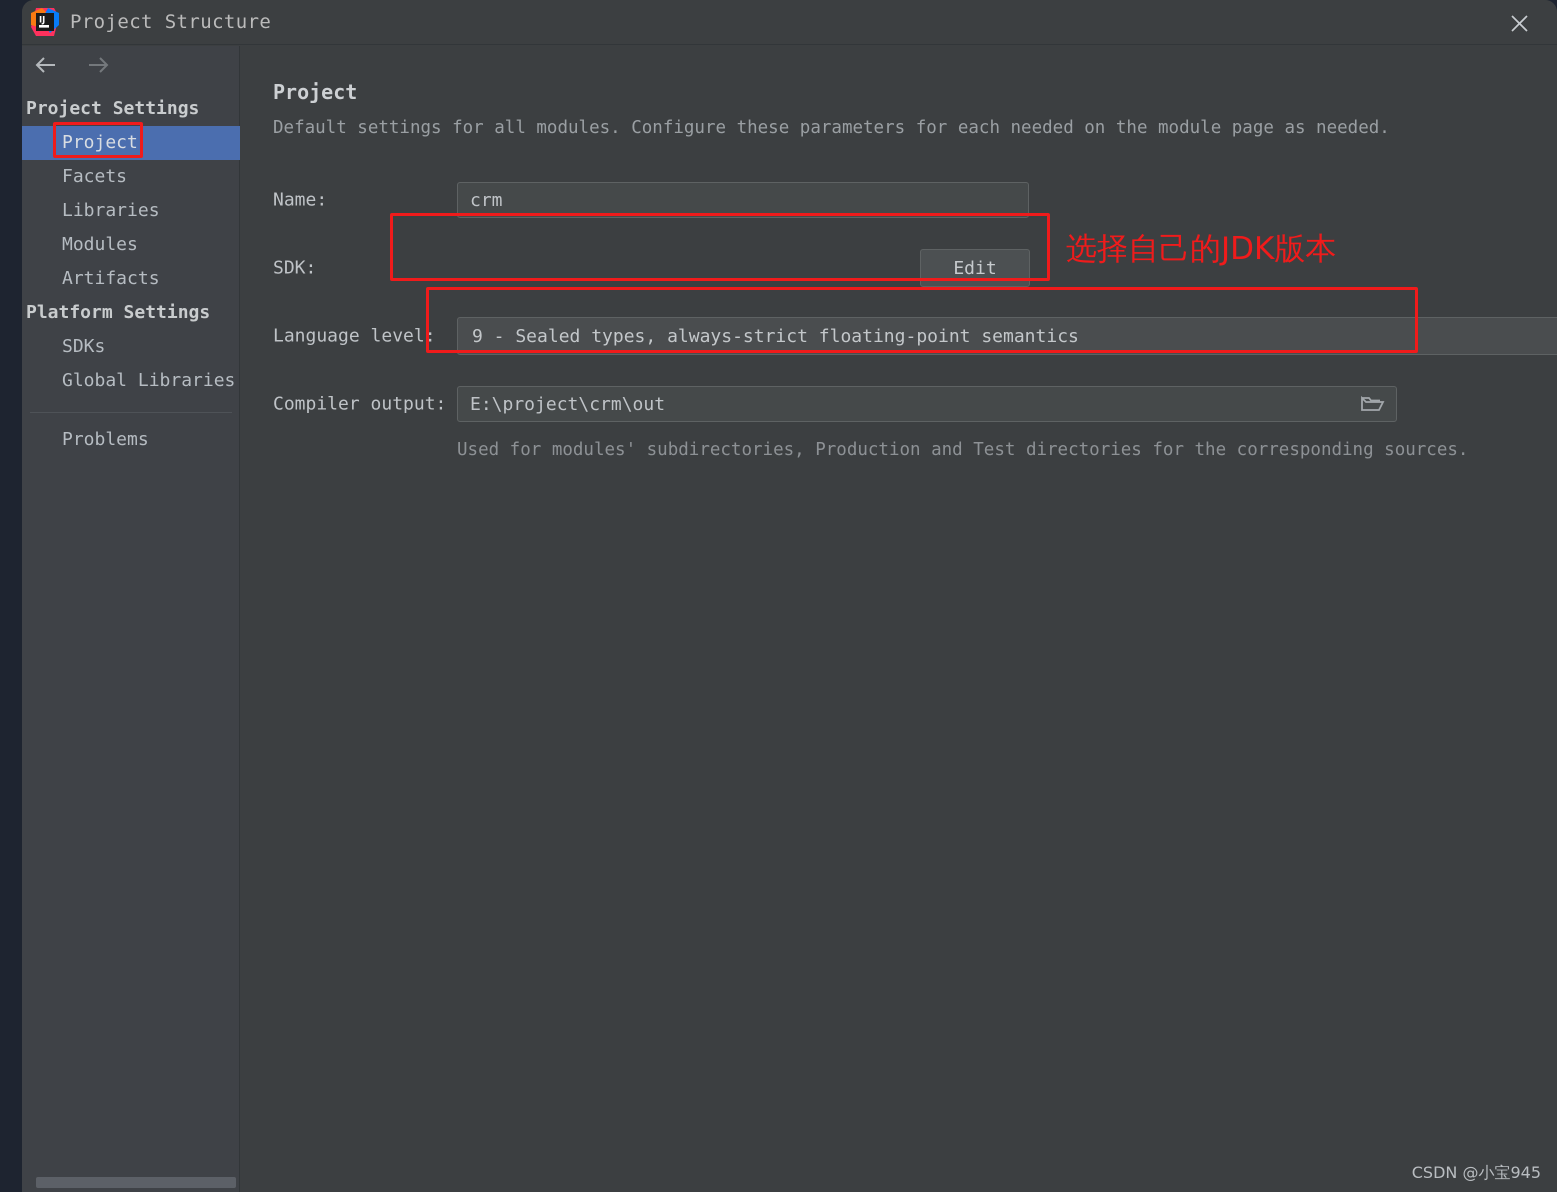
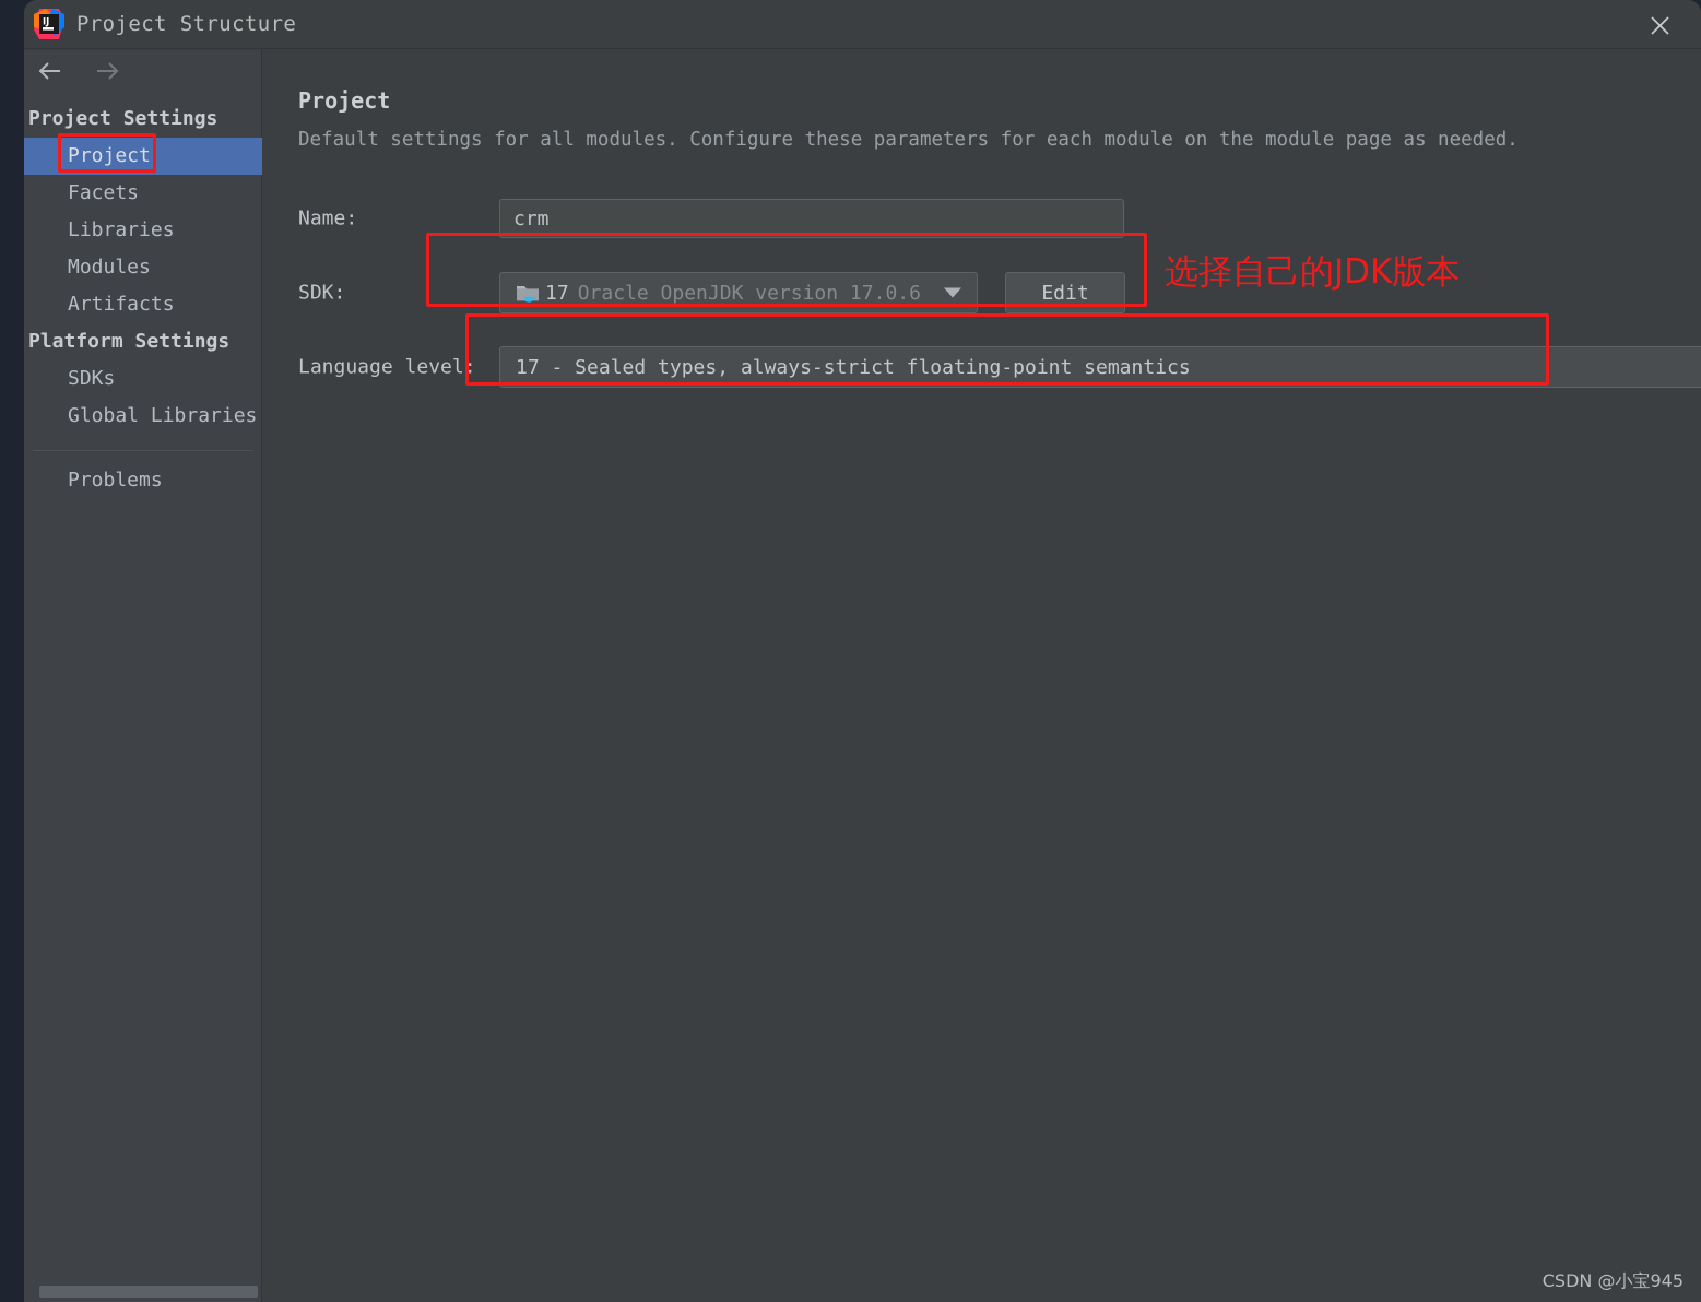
  IJ
  Project Structure
  Project Settings
  Project
  Facets
  Libraries
  Modules
  Artifacts
  Platform Settings
  SDKs
  Global Libraries
  Problems
  Project
- Default settings for all modules. Configure these parameters for each needed on the module page as needed.
+ Default settings for all modules. Configure these parameters for each module on the module page as needed.
  Name:
  crm
  SDK:
+ 17
+ Oracle OpenJDK version 17.0.6
  Edit
  Language level:
- 9 - Sealed types, always-strict floating-point semantics
+ 17 - Sealed types, always-strict floating-point semantics
- Compiler output:
- E:\project\crm\out
- Used for modules' subdirectories, Production and Test directories for the corresponding sources.
  CSDN @小宝945
  选择自己的JDK版本
